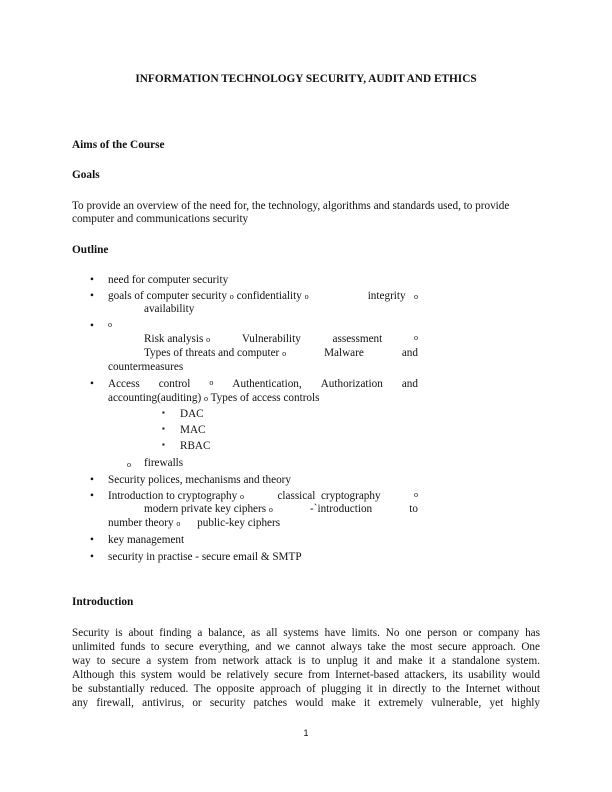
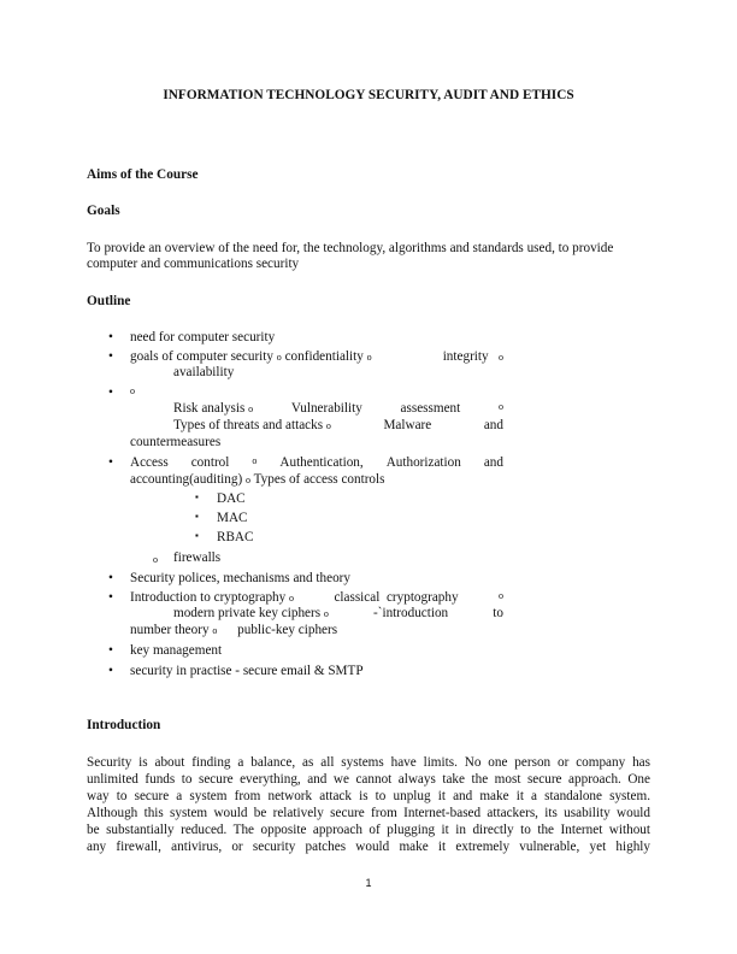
  INFORMATION TECHNOLOGY SECURITY, AUDIT AND ETHICS
  Aims of the Course
  Goals
  To provide an overview of the need for, the technology, algorithms and standards used, to provide
  computer and communications security
  Outline
  •
  need for computer security
  •
  goals of computer security o confidentiality o
  integrity o
  availability
  •
  o
  Risk analysis o
  Vulnerability
  assessment
  o
- Types of threats and computer o
+ Types of threats and attacks o
  Malware
  and
  countermeasures
  •
  Access
  control
  o
  Authentication,
  Authorization
  and
  accounting(auditing) o Types of access controls
  ▪
  DAC
  ▪
  MAC
  ▪
  RBAC
  o
  firewalls
  •
  Security polices, mechanisms and theory
  •
  Introduction to cryptography o
  classical cryptography
  o
  modern private key ciphers o
  -`introduction
  to
  number theory o public-key ciphers
  •
  key management
  •
  security in practise - secure email & SMTP
  Introduction
  Security is about finding a balance, as all systems have limits. No one person or company has
  unlimited funds to secure everything, and we cannot always take the most secure approach. One
  way to secure a system from network attack is to unplug it and make it a standalone system.
  Although this system would be relatively secure from Internet-based attackers, its usability would
  be substantially reduced. The opposite approach of plugging it in directly to the Internet without
  any firewall, antivirus, or security patches would make it extremely vulnerable, yet highly
  1
